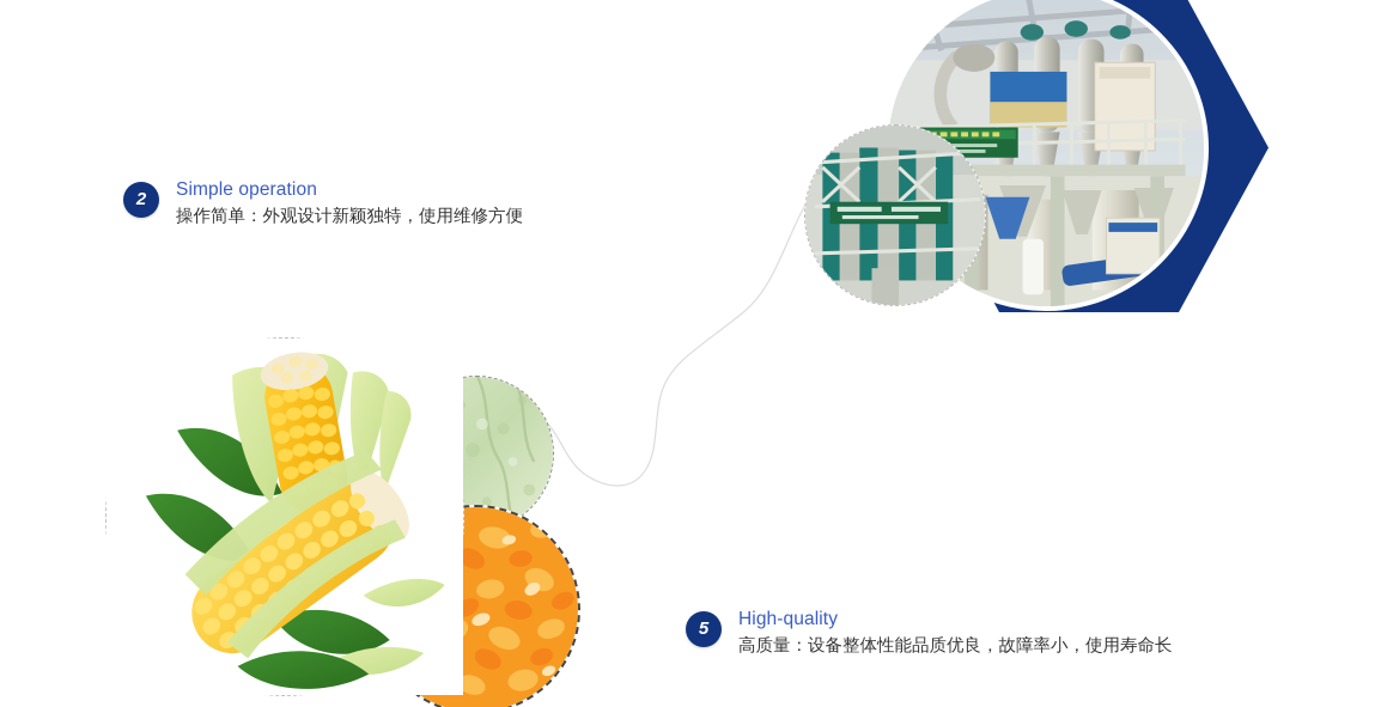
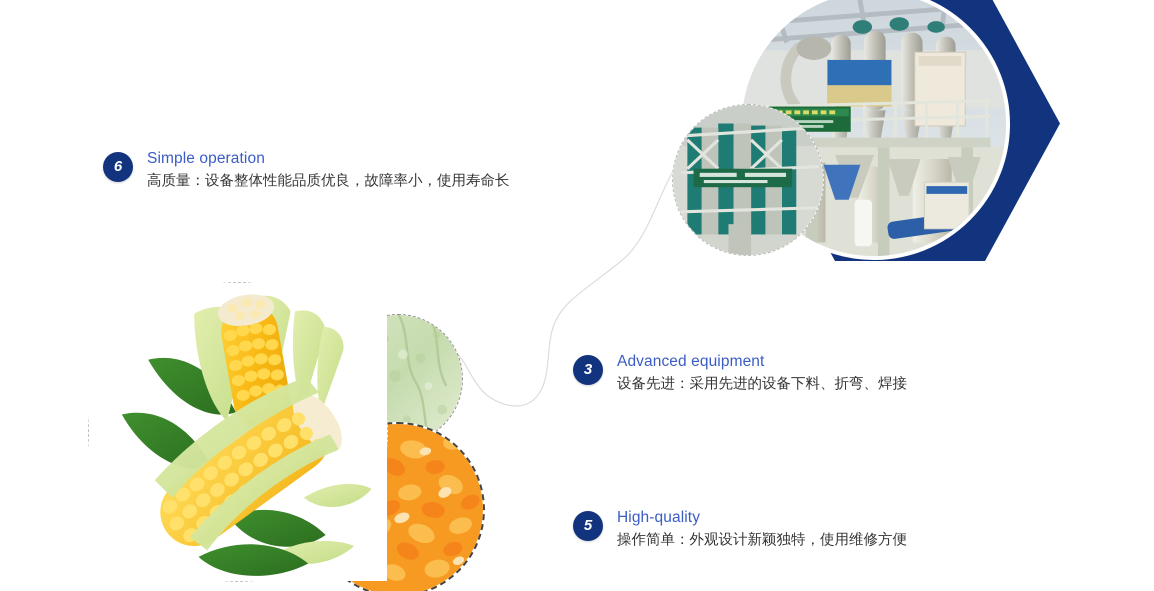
- 2
+ 6
  Simple operation
- 操作简单：外观设计新颖独特，使用维修方便
+ 高质量：设备整体性能品质优良，故障率小，使用寿命长
+ 3
+ Advanced equipment
+ 设备先进：采用先进的设备下料、折弯、焊接
  5
  High-quality
- 高质量：设备整体性能品质优良，故障率小，使用寿命长
+ 操作简单：外观设计新颖独特，使用维修方便
